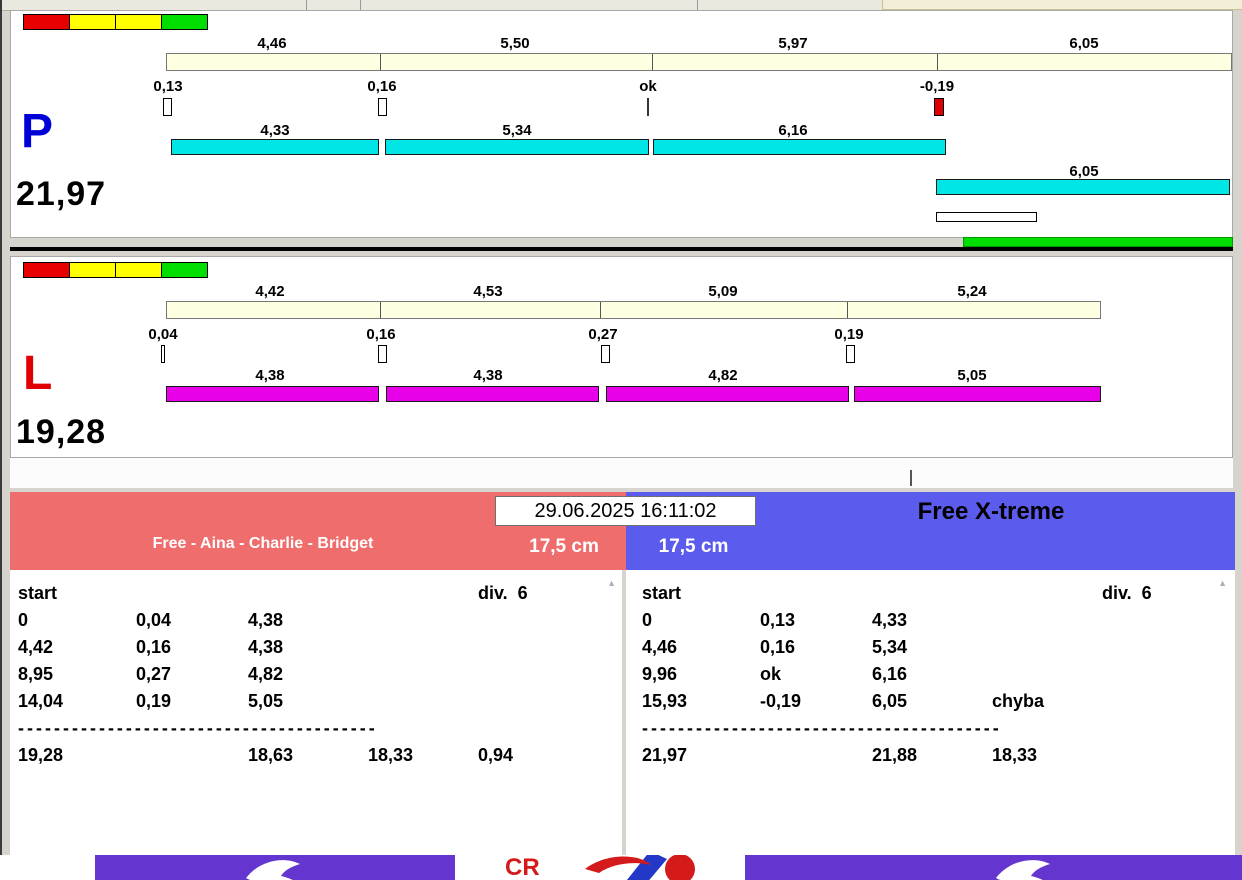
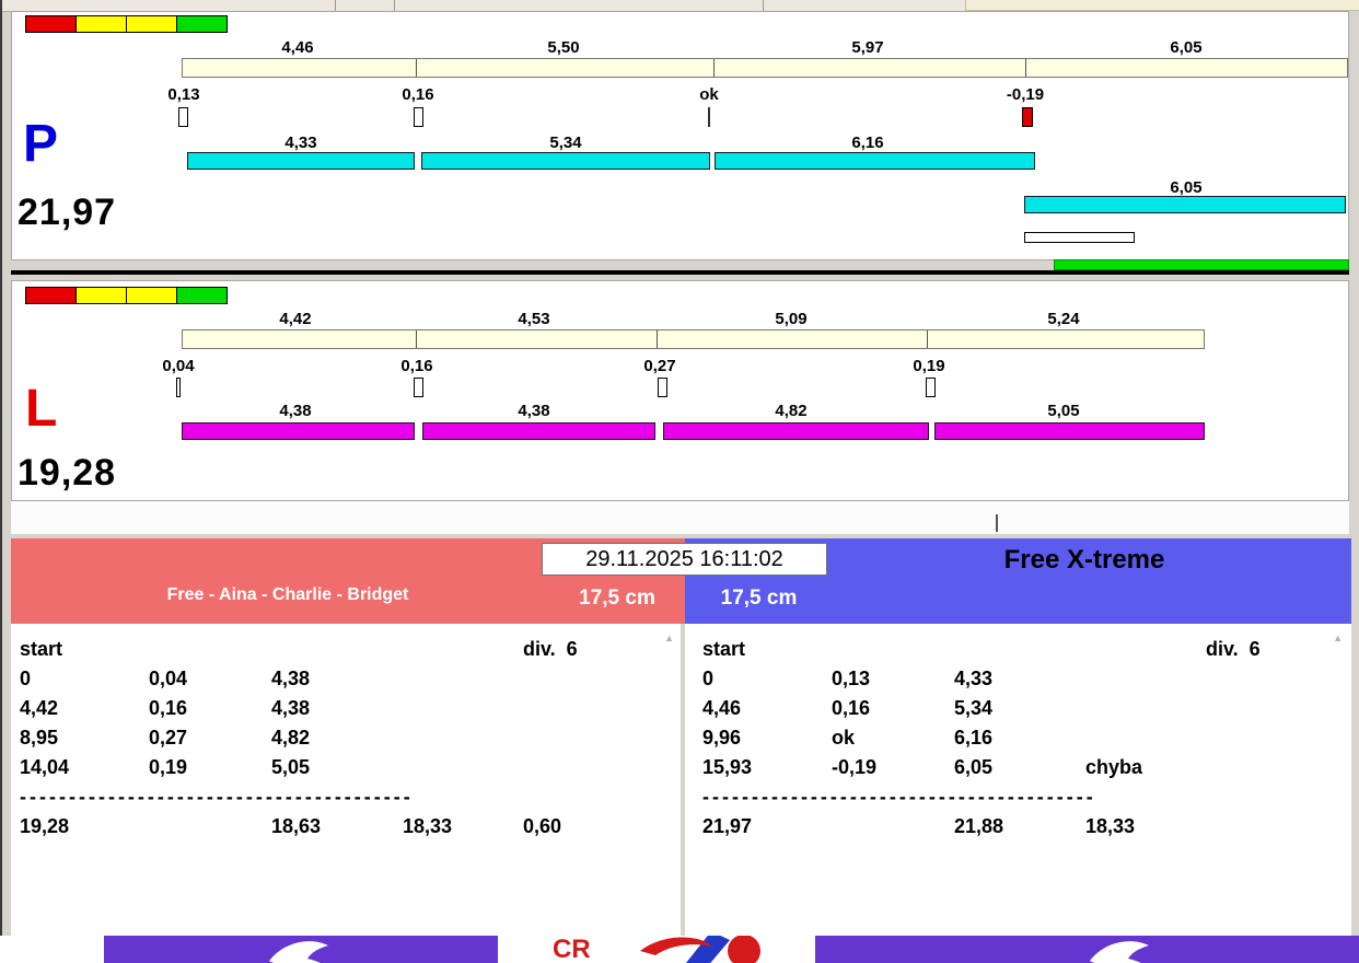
  4,46
  5,50
  5,97
  6,05
  0,13
  0,16
  ok
  -0,19
  P
  4,33
  5,34
  6,16
  6,05
  21,97
  4,42
  4,53
  5,09
  5,24
  0,04
  0,16
  0,27
  0,19
  L
  4,38
  4,38
  4,82
  5,05
  19,28
  Free - Aina - Charlie - Bridget
  17,5 cm
  17,5 cm
  Free X-treme
- 29.06.2025 16:11:02
+ 29.11.2025 16:11:02
  ▲
  start
  div. 6
  0
  0,04
  4,38
  4,42
  0,16
  4,38
  8,95
  0,27
  4,82
  14,04
  0,19
  5,05
  ----------------------------------------
  19,28
  18,63
  18,33
- 0,94
+ 0,60
  ▲
  start
  div. 6
  0
  0,13
  4,33
  4,46
  0,16
  5,34
  9,96
  ok
  6,16
  15,93
  -0,19
  6,05
  chyba
  ----------------------------------------
  21,97
  21,88
  18,33
  CR
